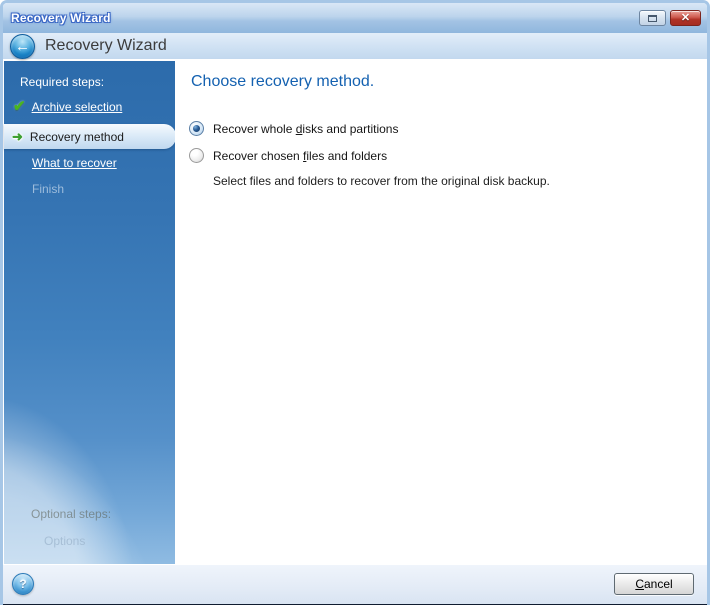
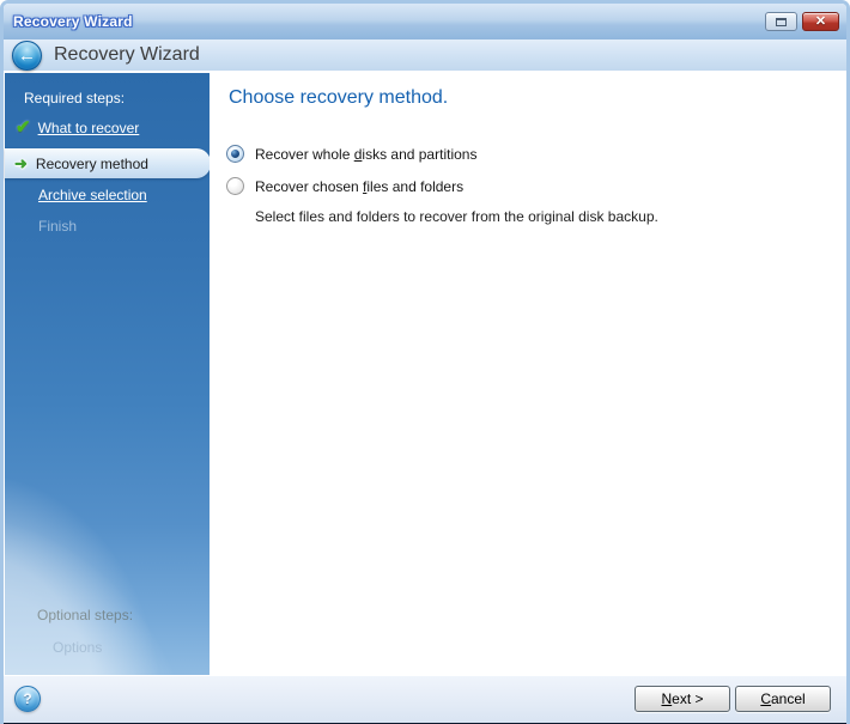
  Recovery Wizard
  ✕
  ←
  Recovery Wizard
  Required steps:
  ✔
- Archive selection
+ What to recover
  ➜
  Recovery method
- What to recover
+ Archive selection
  Finish
  Optional steps:
  Options
  Choose recovery method.
  Recover whole disks and partitions
  Recover chosen files and folders
  Select files and folders to recover from the original disk backup.
  ?
+ Next >
  Cancel
